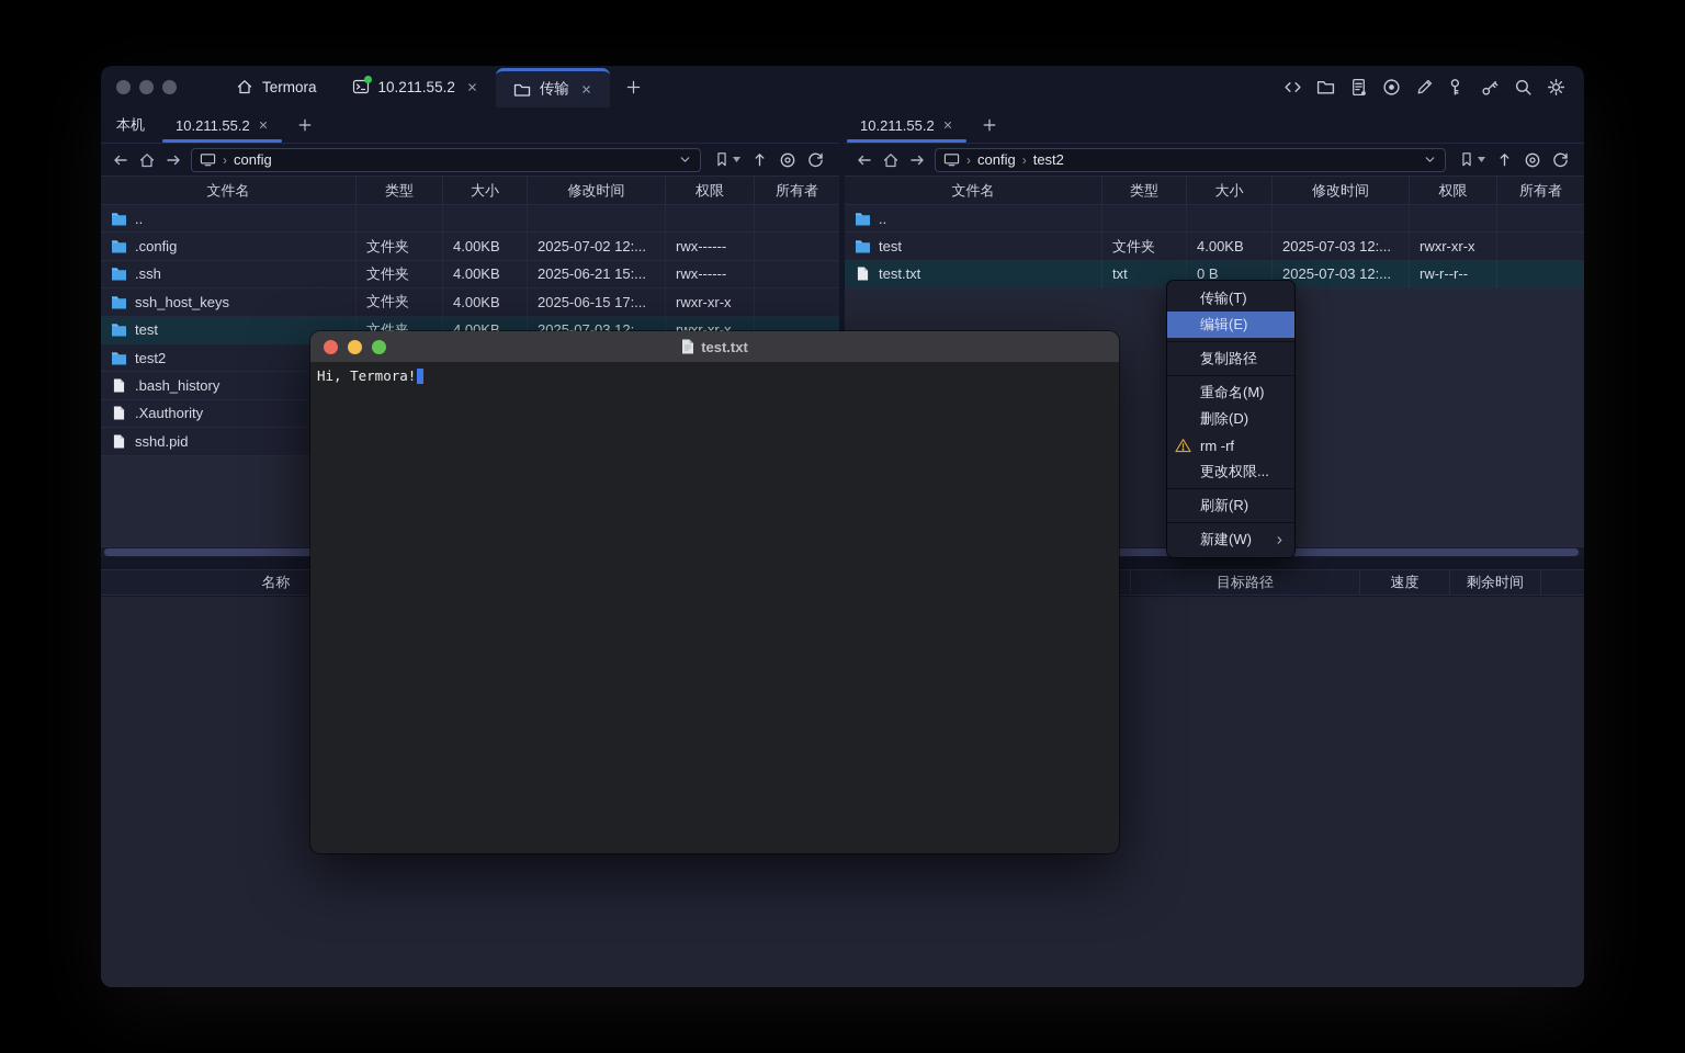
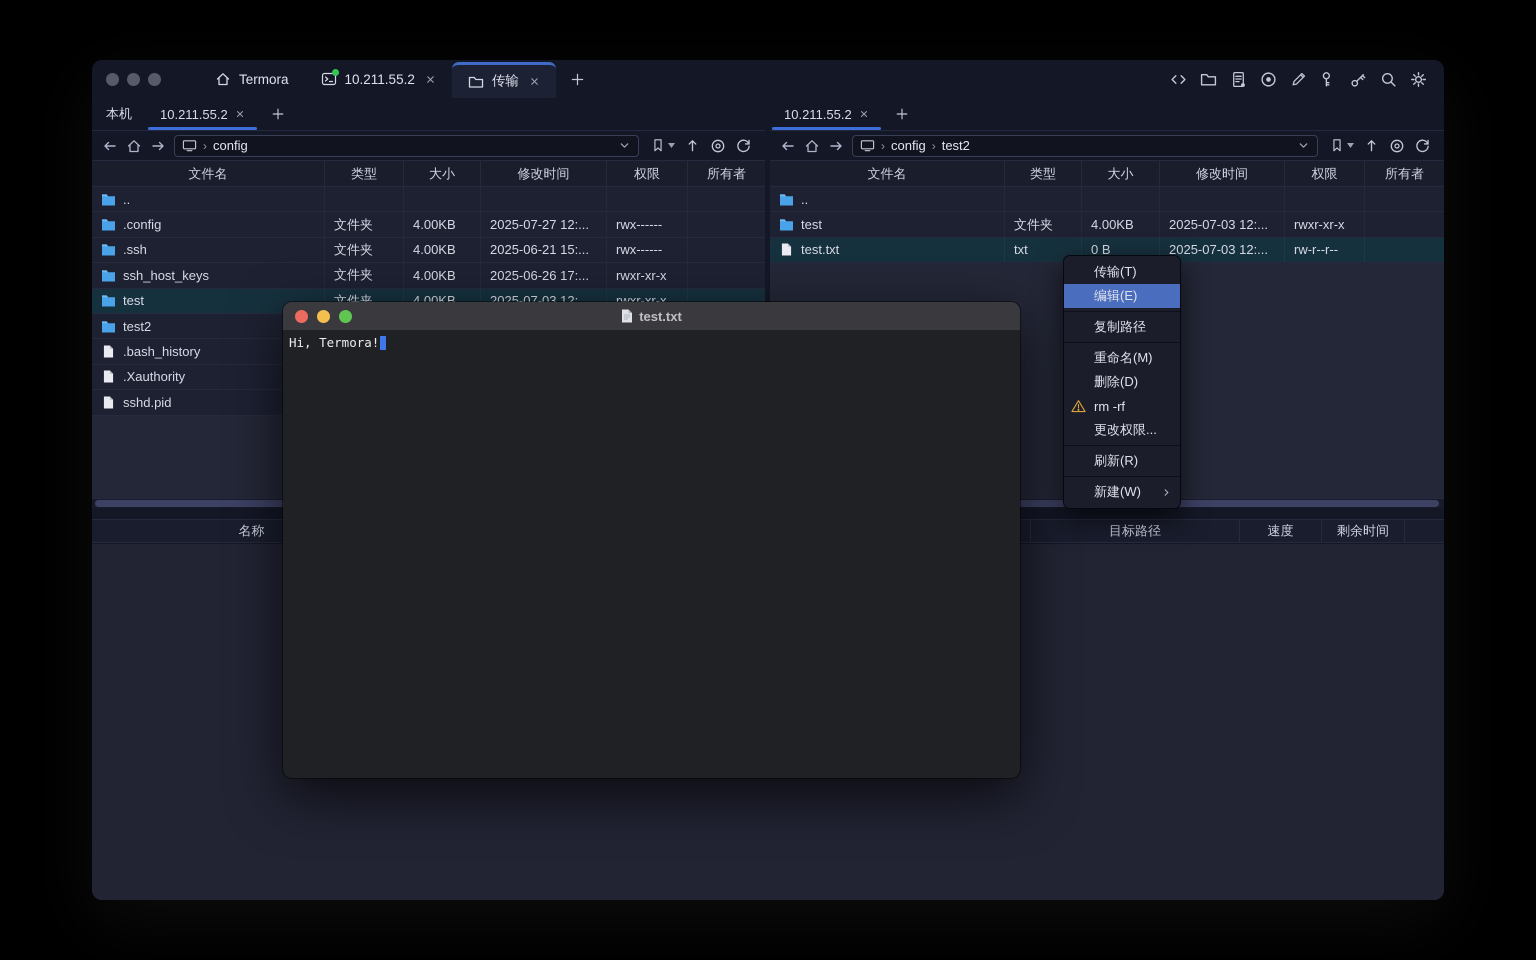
  Termora
  10.211.55.2
  传输
  本机
  10.211.55.2
  ›
  config
  文件名
  类型
  大小
  修改时间
  权限
  所有者
  ..
  .config
  文件夹
  4.00KB
- 2025-07-02 12:...
+ 2025-07-27 12:...
  rwx------
  .ssh
  文件夹
  4.00KB
  2025-06-21 15:...
  rwx------
  ssh_host_keys
  文件夹
  4.00KB
- 2025-06-15 17:...
+ 2025-06-26 17:...
  rwxr-xr-x
  test
  文件夹
  4.00KB
  2025-07-03 12:...
  rwxr-xr-x
  test2
  .bash_history
  .Xauthority
  sshd.pid
  10.211.55.2
  ›
  config
  ›
  test2
  文件名
  类型
  大小
  修改时间
  权限
  所有者
  ..
  test
  文件夹
  4.00KB
  2025-07-03 12:...
  rwxr-xr-x
  test.txt
  txt
  0 B
  2025-07-03 12:...
  rw-r--r--
  名称
  目标路径
  速度
  剩余时间
  test.txt
  Hi, Termora!
  传输(T)
  编辑(E)
  复制路径
  重命名(M)
  删除(D)
  rm -rf
  更改权限...
  刷新(R)
  新建(W)
